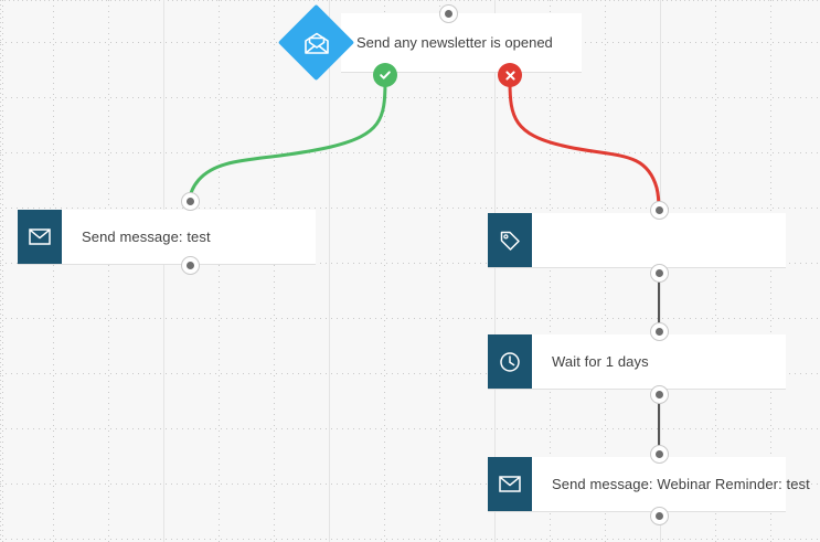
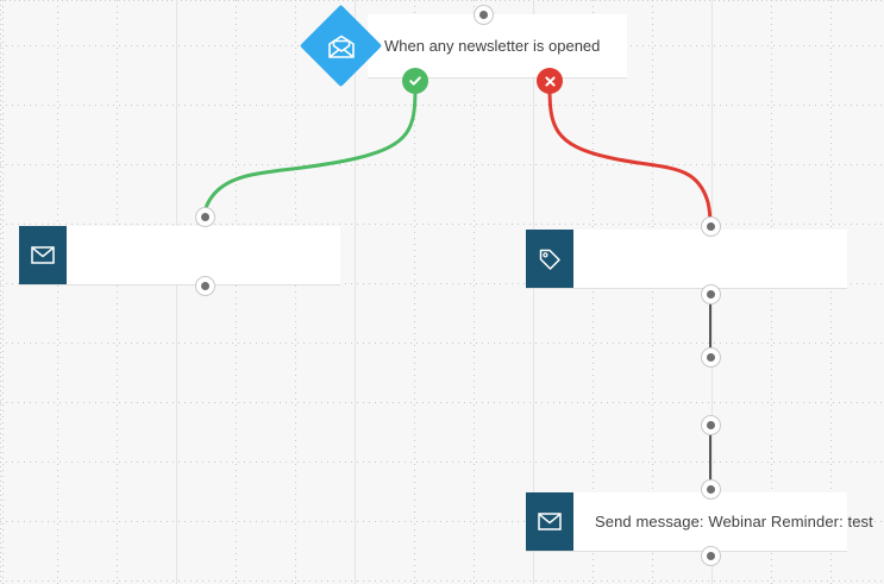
- Send any newsletter is opened
+ When any newsletter is opened
- Send message: test
- Wait for 1 days
  Send message: Webinar Reminder: test
